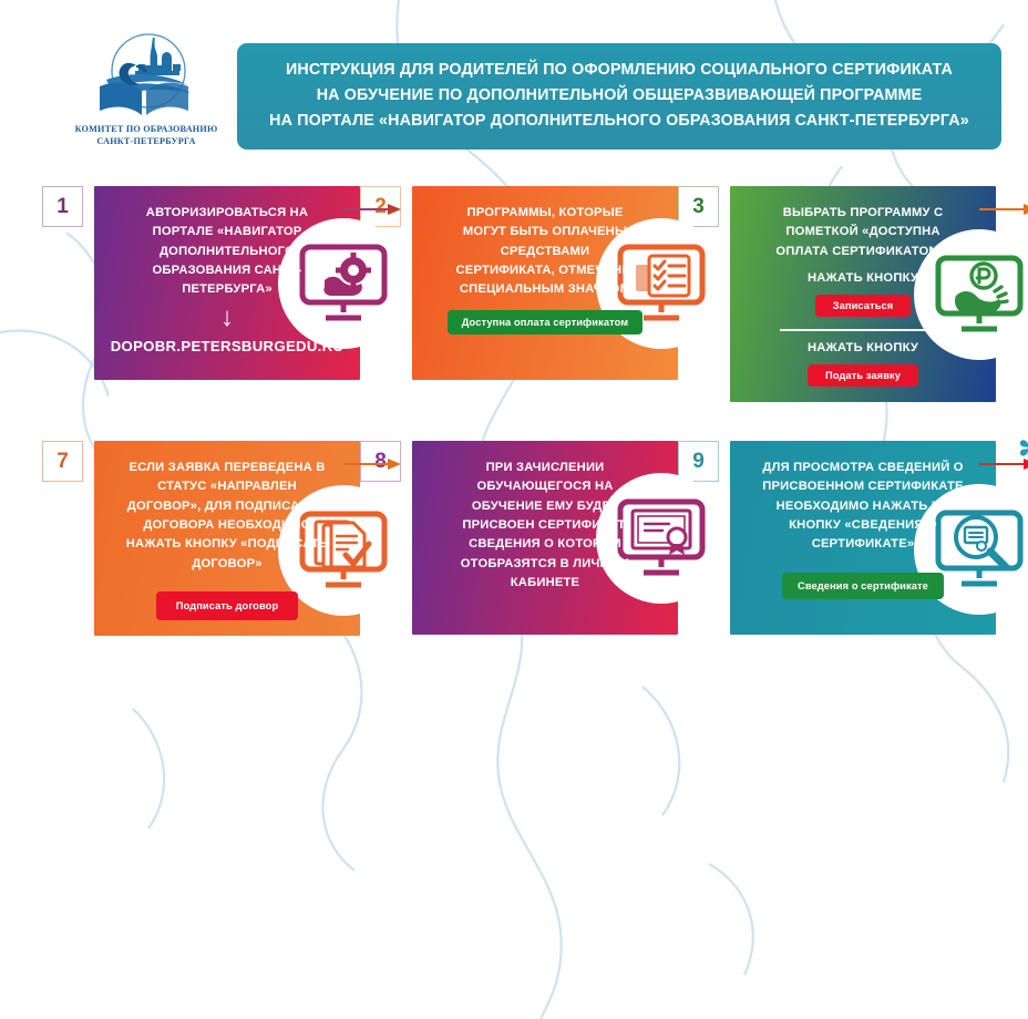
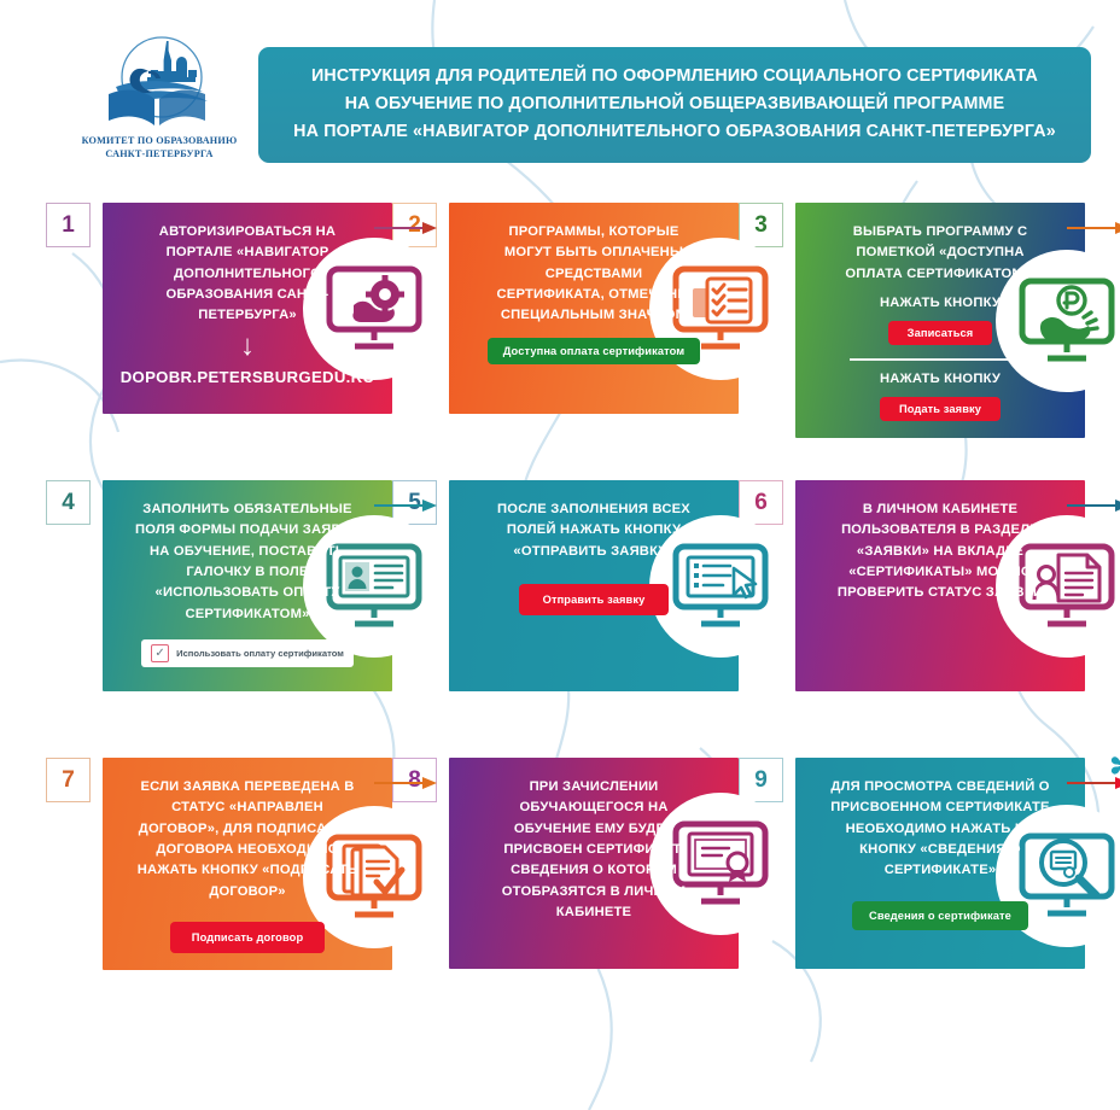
  КОМИТЕТ ПО ОБРАЗОВАНИЮ
  САНКТ-ПЕТЕРБУРГА
  ИНСТРУКЦИЯ ДЛЯ РОДИТЕЛЕЙ ПО ОФОРМЛЕНИЮ СОЦИАЛЬНОГО СЕРТИФИКАТА
  НА ОБУЧЕНИЕ ПО ДОПОЛНИТЕЛЬНОЙ ОБЩЕРАЗВИВАЮЩЕЙ ПРОГРАММЕ
  НА ПОРТАЛЕ «НАВИГАТОР ДОПОЛНИТЕЛЬНОГО ОБРАЗОВАНИЯ САНКТ-ПЕТЕРБУРГА»
  1
  АВТОРИЗИРОВАТЬСЯ НА ПОРТАЛЕ «НАВИГАТОР ДОПОЛНИТЕЛЬНОГО ОБРАЗОВАНИЯ САНКТ-ПЕТЕРБУРГА»
  ↓
  DOPOBR.PETERSBURGEDU.RU
  2
  ПРОГРАММЫ, КОТОРЫЕ МОГУТ БЫТЬ ОПЛАЧЕНЫ СРЕДСТВАМИ СЕРТИФИКАТА, ОТМЕЧЕНЫ СПЕЦИАЛЬНЫМ ЗНАЧКОМ
  Доступна оплата сертификатом
  3
  ВЫБРАТЬ ПРОГРАММУ С ПОМЕТКОЙ «ДОСТУПНА ОПЛАТА СЕРТИФИКАТОМ »
  НАЖАТЬ КНОПКУ
  Записаться
  НАЖАТЬ КНОПКУ
  Подать заявку
+ 4
+ ЗАПОЛНИТЬ ОБЯЗАТЕЛЬНЫЕ ПОЛЯ ФОРМЫ ПОДАЧИ ЗАЯВКИ НА ОБУЧЕНИЕ, ПОСТАВИТЬ ГАЛОЧКУ В ПОЛЕ «ИСПОЛЬЗОВАТЬ ОПЛАТУ СЕРТИФИКАТОМ»
+ ✓
+ Использовать оплату сертификатом
+ 5
+ ПОСЛЕ ЗАПОЛНЕНИЯ ВСЕХ ПОЛЕЙ НАЖАТЬ КНОПКУ «ОТПРАВИТЬ ЗАЯВКУ»
+ Отправить заявку
+ 6
+ В ЛИЧНОМ КАБИНЕТЕ ПОЛЬЗОВАТЕЛЯ В РАЗДЕЛЕ «ЗАЯВКИ» НА ВКЛАДКЕ «СЕРТИФИКАТЫ» МОЖНО ПРОВЕРИТЬ СТАТУС ЗАЯВКИ
  7
  ЕСЛИ ЗАЯВКА ПЕРЕВЕДЕНА В СТАТУС «НАПРАВЛЕН ДОГОВОР», ДЛЯ ПОДПИСАНИЯ ДОГОВОРА НЕОБХОДИМО НАЖАТЬ КНОПКУ «ПОДПИСАТЬ ДОГОВОР»
  Подписать договор
  8
  ПРИ ЗАЧИСЛЕНИИ ОБУЧАЮЩЕГОСЯ НА ОБУЧЕНИЕ ЕМУ БУДЕТ ПРИСВОЕН СЕРТИФИКАТ, СВЕДЕНИЯ О КОТОРОМ ОТОБРАЗЯТСЯ В ЛИЧНОМ КАБИНЕТЕ
  9
  ДЛЯ ПРОСМОТРА СВЕДЕНИЙ О ПРИСВОЕННОМ СЕРТИФИКАТЕ НЕОБХОДИМО НАЖАТЬ НА КНОПКУ «СВЕДЕНИЯ О СЕРТИФИКАТЕ»
  Сведения о сертификате
